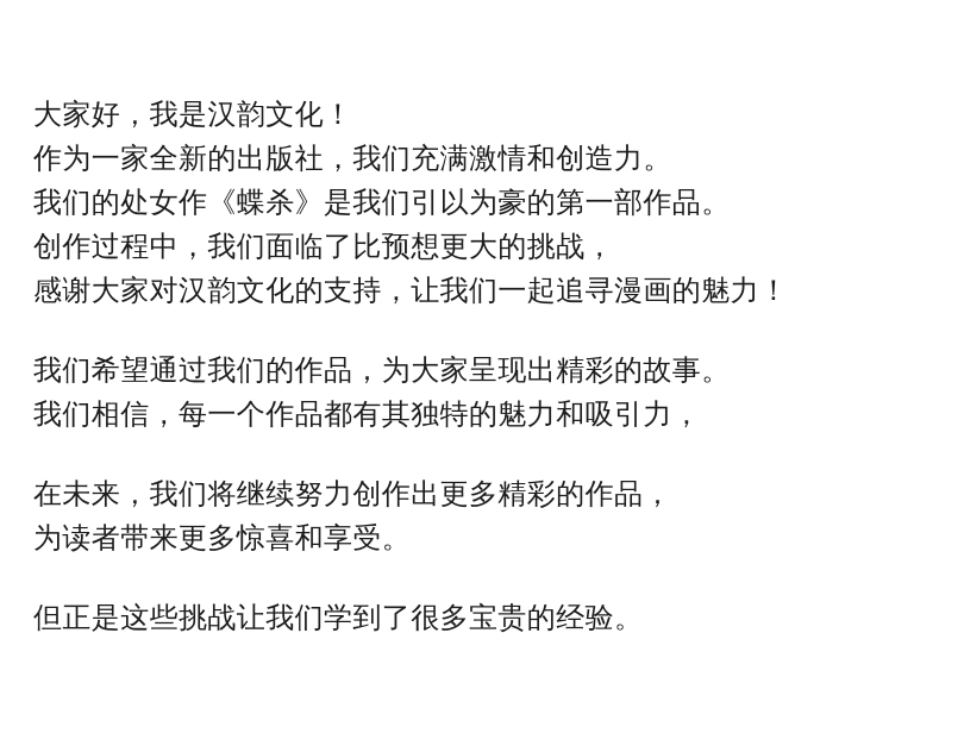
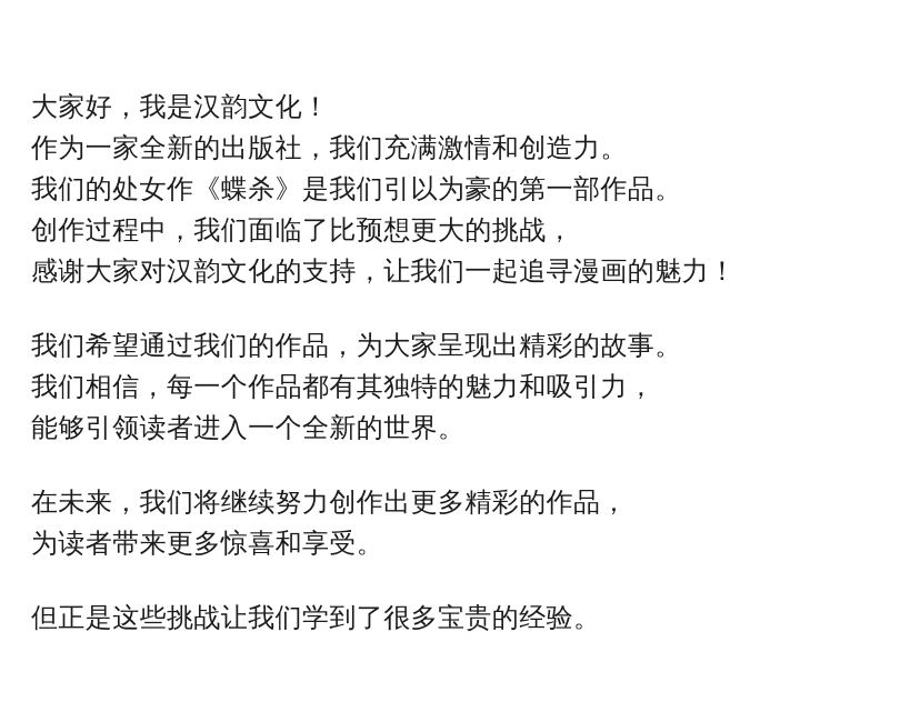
  大家好，我是汉韵文化！
  作为一家全新的出版社，我们充满激情和创造力。
  我们的处女作《蝶杀》是我们引以为豪的第一部作品。
  创作过程中，我们面临了比预想更大的挑战，
  感谢大家对汉韵文化的支持，让我们一起追寻漫画的魅力！
  我们希望通过我们的作品，为大家呈现出精彩的故事。
  我们相信，每一个作品都有其独特的魅力和吸引力，
+ 能够引领读者进入一个全新的世界。
  在未来，我们将继续努力创作出更多精彩的作品，
  为读者带来更多惊喜和享受。
  但正是这些挑战让我们学到了很多宝贵的经验。
